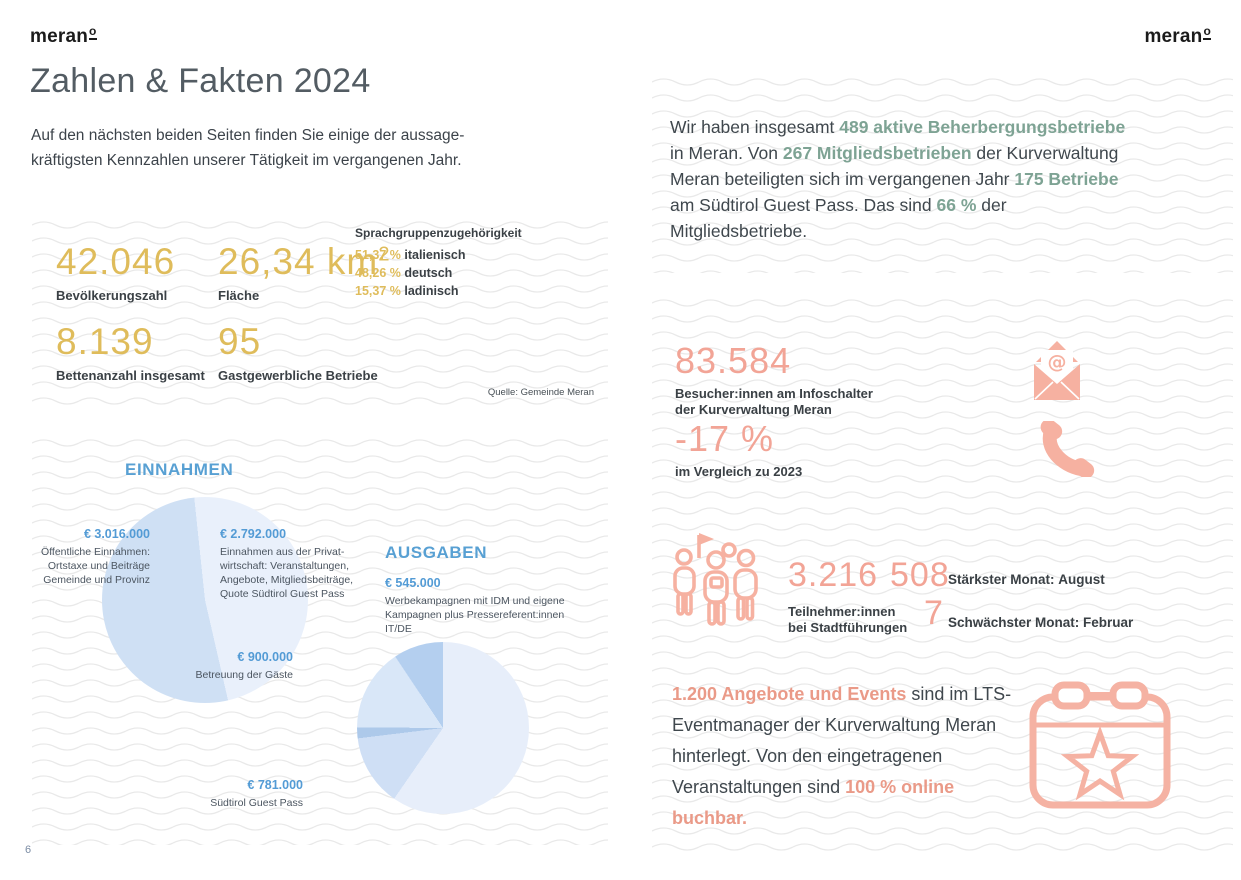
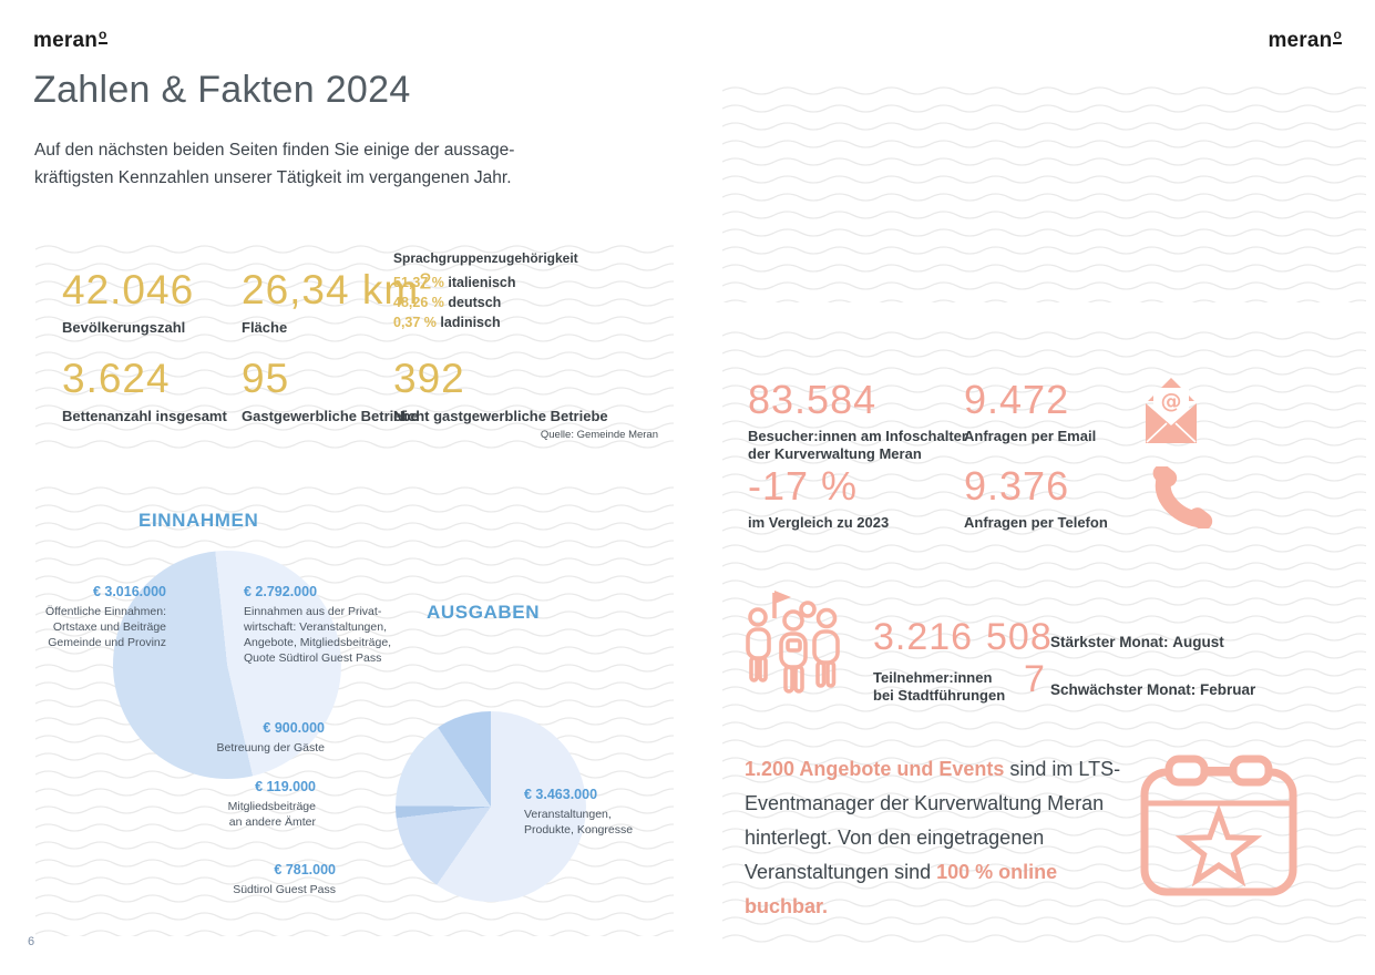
  merano
  Zahlen & Fakten 2024
  Auf den nächsten beiden Seiten finden Sie einige der aussage-
  kräftigsten Kennzahlen unserer Tätigkeit im vergangenen Jahr.
  42.046
  Bevölkerungszahl
  26,34 km2
  Fläche
  Sprachgruppenzugehörigkeit
  51,37 % italienisch
  48,26 % deutsch
- 15,37 % ladinisch
+ 0,37 % ladinisch
- 8.139
+ 3.624
  Bettenanzahl insgesamt
  95
  Gastgewerbliche Betriebe
+ 392
+ Nicht gastgewerbliche Betriebe
  Quelle: Gemeinde Meran
  EINNAHMEN
  € 3.016.000
  Öffentliche Einnahmen:
  Ortstaxe und Beiträge
  Gemeinde und Provinz
  € 2.792.000
  Einnahmen aus der Privat-
  wirtschaft: Veranstaltungen,
  Angebote, Mitgliedsbeiträge,
  Quote Südtirol Guest Pass
  AUSGABEN
- € 545.000
- Werbekampagnen mit IDM und eigene
- Kampagnen plus Pressereferent:innen
- IT/DE
  € 900.000
  Betreuung der Gäste
+ € 119.000
+ Mitgliedsbeiträge
+ an andere Ämter
  € 781.000
  Südtirol Guest Pass
+ € 3.463.000
+ Veranstaltungen,
+ Produkte, Kongresse
  6
  merano
- Wir haben insgesamt 489 aktive Beherbergungsbetriebe in Meran. Von 267 Mitgliedsbetrieben der Kurverwaltung Meran beteiligten sich im vergangenen Jahr 175 Betriebe am Südtirol Guest Pass. Das sind 66 % der Mitgliedsbetriebe.
  83.584
  Besucher:innen am Infoschalter
  der Kurverwaltung Meran
+ 9.472
+ Anfragen per Email
  @
  -17 %
  im Vergleich zu 2023
+ 9.376
+ Anfragen per Telefon
  3.216
  Teilnehmer:innen
  bei Stadtführungen
  508
  Stärkster Monat: August
  7
  Schwächster Monat: Februar
  1.200 Angebote und Events sind im LTS-Eventmanager der Kurverwaltung Meran hinterlegt. Von den eingetragenen Veranstaltungen sind 100 % online buchbar.
